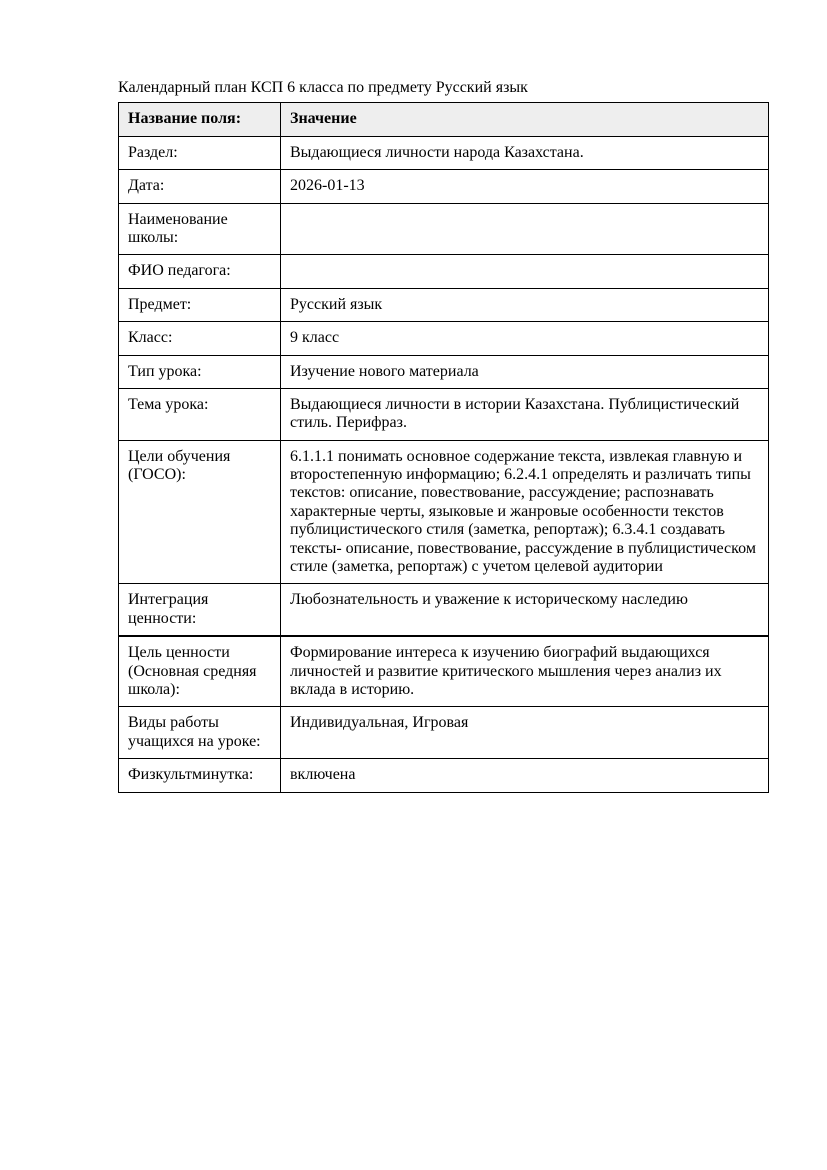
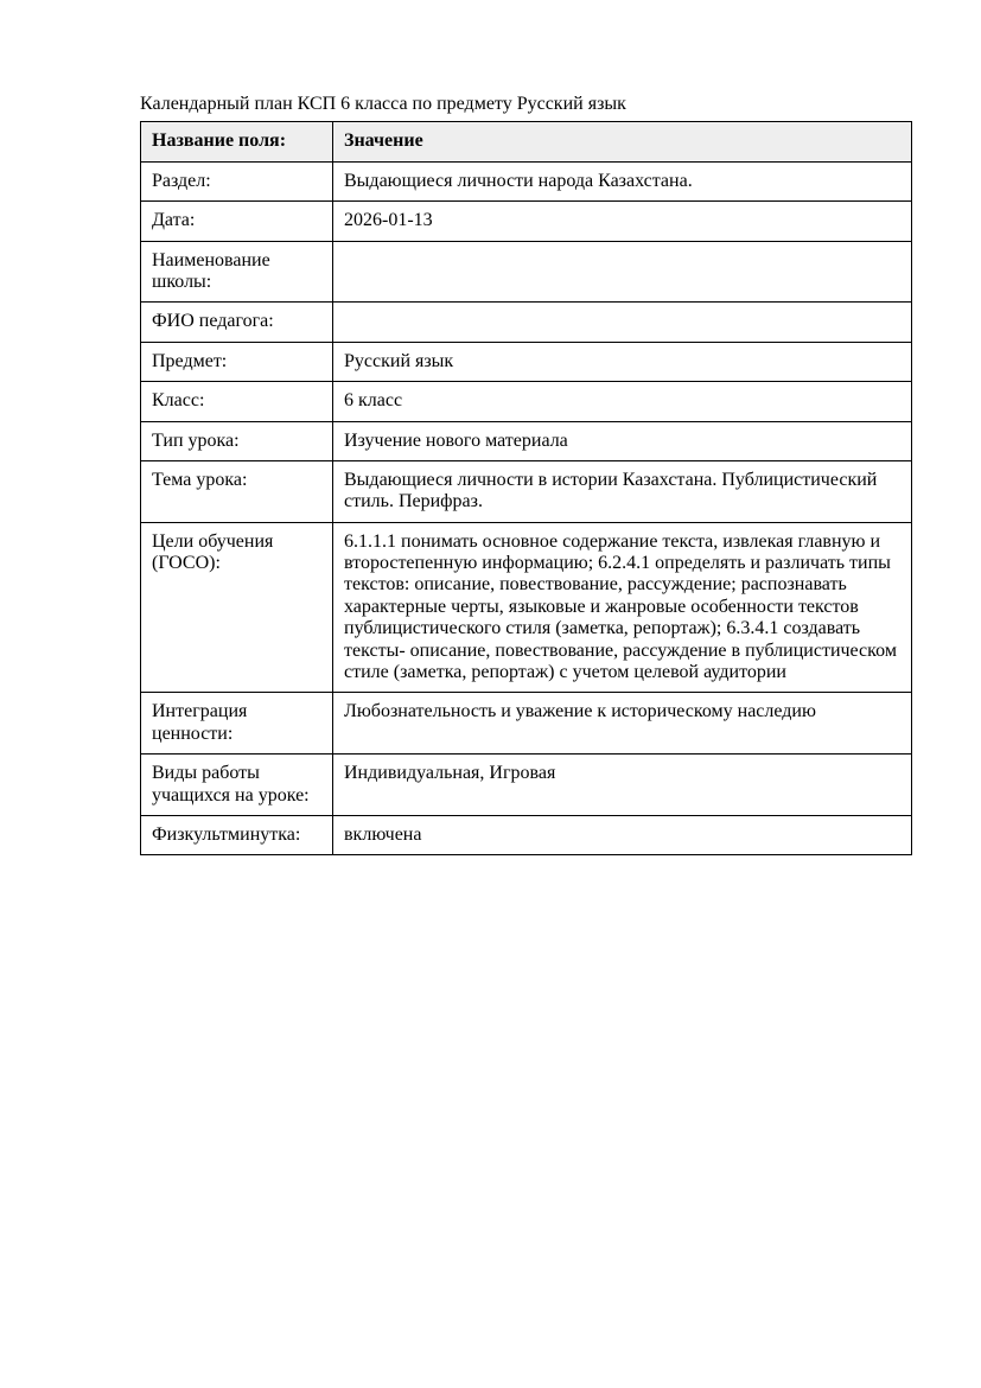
  Календарный план КСП 6 класса по предмету Русский язык
  Название поля:	Значение
  Раздел:	Выдающиеся личности народа Казахстана.
  Дата:	2026-01-13
  Наименование школы:
  ФИО педагога:
  Предмет:	Русский язык
- Класс:	9 класс
+ Класс:	6 класс
  Тип урока:	Изучение нового материала
  Тема урока:	Выдающиеся личности в истории Казахстана. Публицистический стиль. Перифраз.
  Цели обучения (ГОСО):	6.1.1.1 понимать основное содержание текста, извлекая главную и второстепенную информацию; 6.2.4.1 определять и различать типы текстов: описание, повествование, рассуждение; распознавать характерные черты, языковые и жанровые особенности текстов публицистического стиля (заметка, репортаж); 6.3.4.1 создавать тексты- описание, повествование, рассуждение в публицистическом стиле (заметка, репортаж) с учетом целевой аудитории
  Интеграция ценности:	Любознательность и уважение к историческому наследию
- Цель ценности (Основная средняя школа):	Формирование интереса к изучению биографий выдающихся личностей и развитие критического мышления через анализ их вклада в историю.
  Виды работы учащихся на уроке:	Индивидуальная, Игровая
  Физкультминутка:	включена
